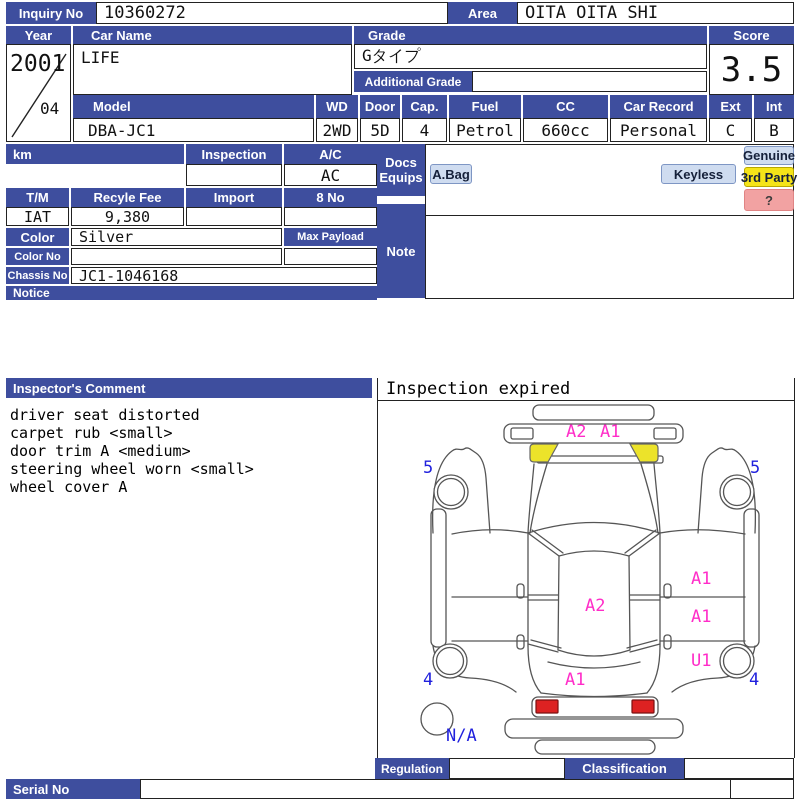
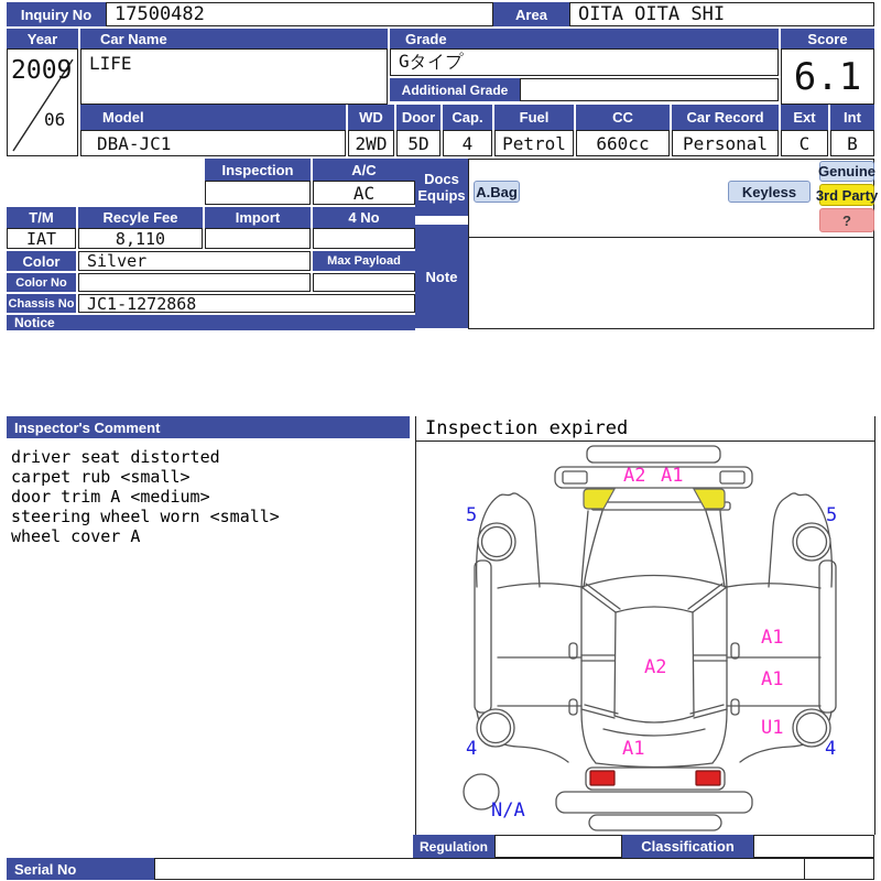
  Inquiry No
- 10360272
+ 17500482
  Area
  OITA OITA SHI
  Year
  Car Name
  Grade
  Score
- 2001
+ 2009
- 04
+ 06
  LIFE
  Gタイプ
  Additional Grade
- 3.5
+ 6.1
  Model
  WD
  Door
  Cap.
  Fuel
  CC
  Car Record
  Ext
  Int
  DBA-JC1
  2WD
  5D
  4
  Petrol
  660cc
  Personal
  C
  B
- km
  Inspection
  A/C
  AC
  Docs
  Equips
  A.Bag
  Keyless
  Genuine
  3rd Party
  ?
  T/M
  Recyle Fee
  Import
- 8 No
+ 4 No
  IAT
- 9,380
+ 8,110
  Note
  Color
  Silver
  Max Payload
  Color No
  Chassis No
- JC1-1046168
+ JC1-1272868
  Notice
  Inspector's Comment
  driver seat distorted
  carpet rub <small>
  door trim A <medium>
  steering wheel worn <small>
  wheel cover A
  Inspection expired
  A2
  A1
  5
  5
  A1
  A2
  A1
  U1
  4
  A1
  4
  N/A
  Regulation
  Classification
  Serial No
